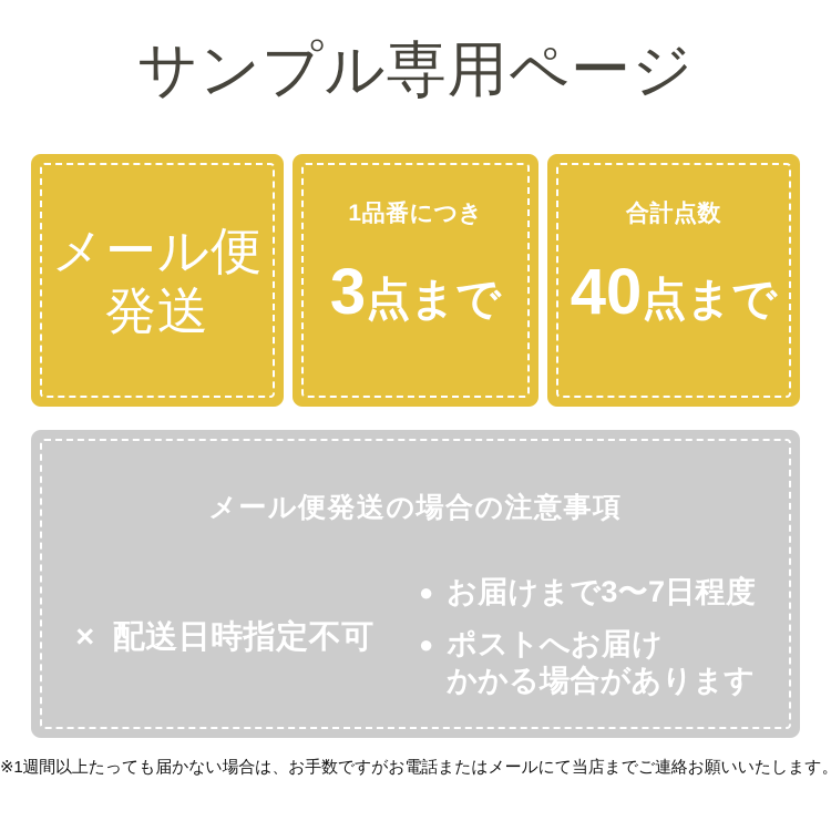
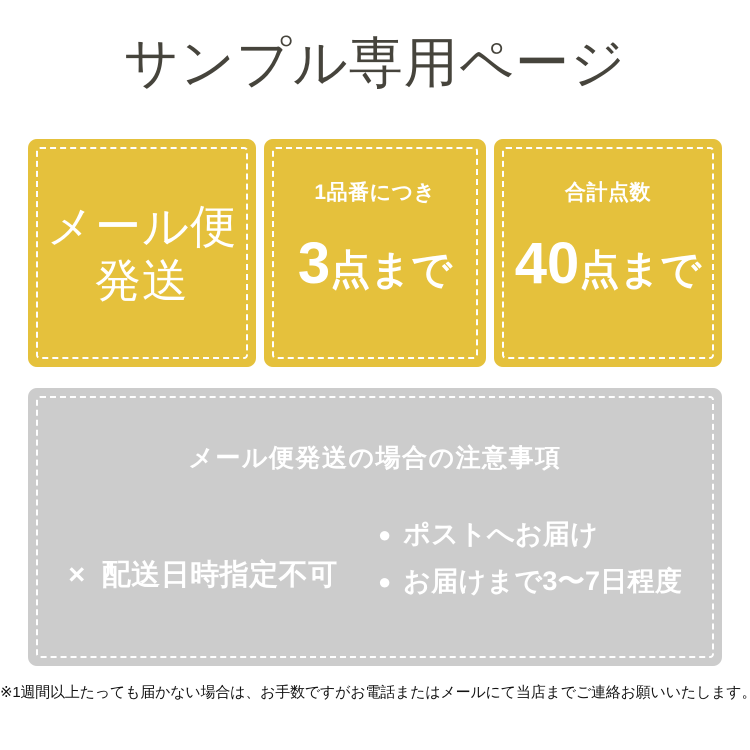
  サンプル専用ページ
  メール便
  発送
  1品番につき
  3
  点まで
  合計点数
  40
  点まで
  メール便発送の場合の注意事項
  ×
  配送日時指定不可
  ●
- お届けまで3〜7日程度
+ ポストへお届け
  ●
- ポストへお届け
+ お届けまで3〜7日程度
- かかる場合があります
  ※1週間以上たっても届かない場合は、お手数ですがお電話またはメールにて当店までご連絡お願いいたします。
